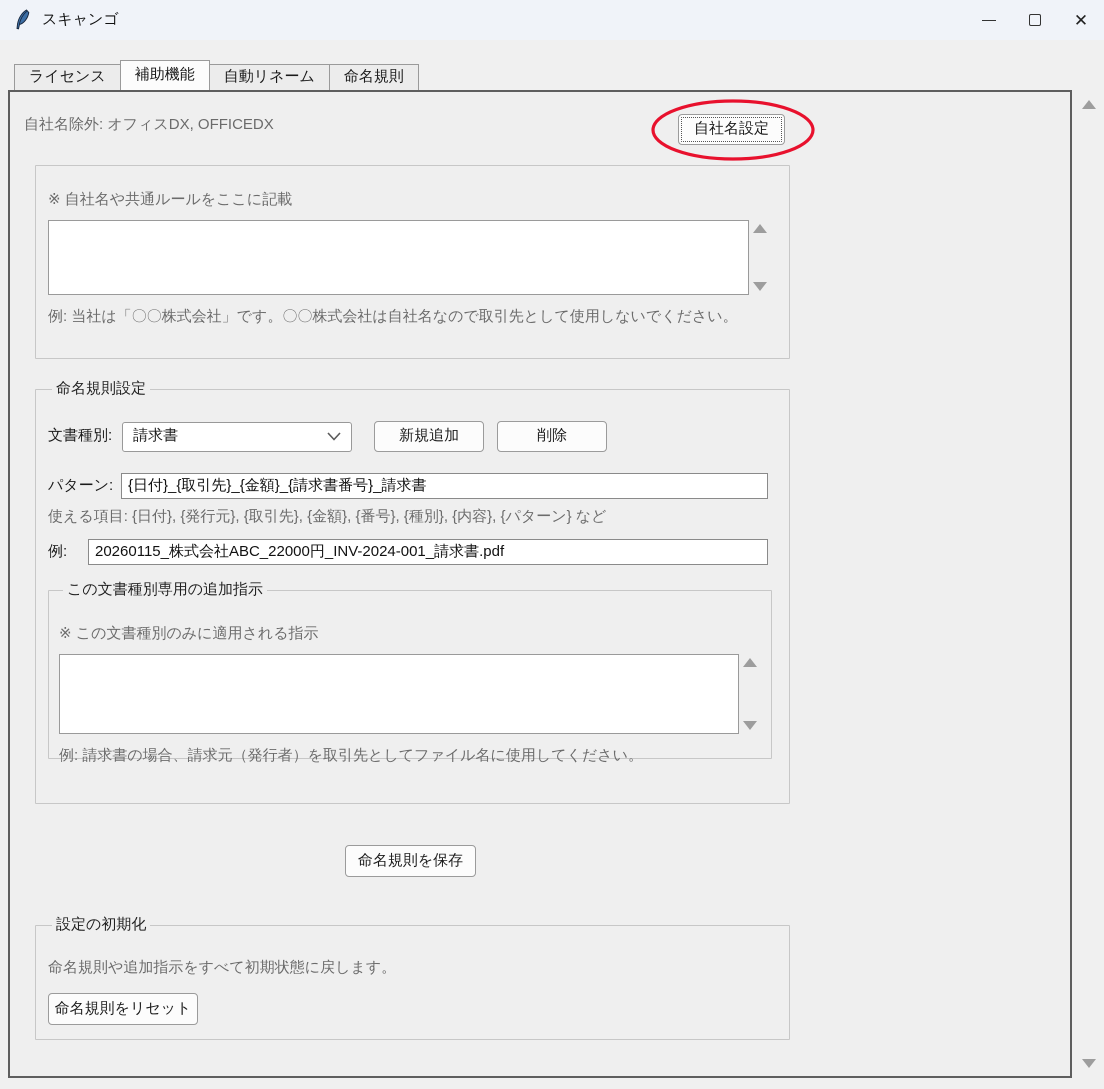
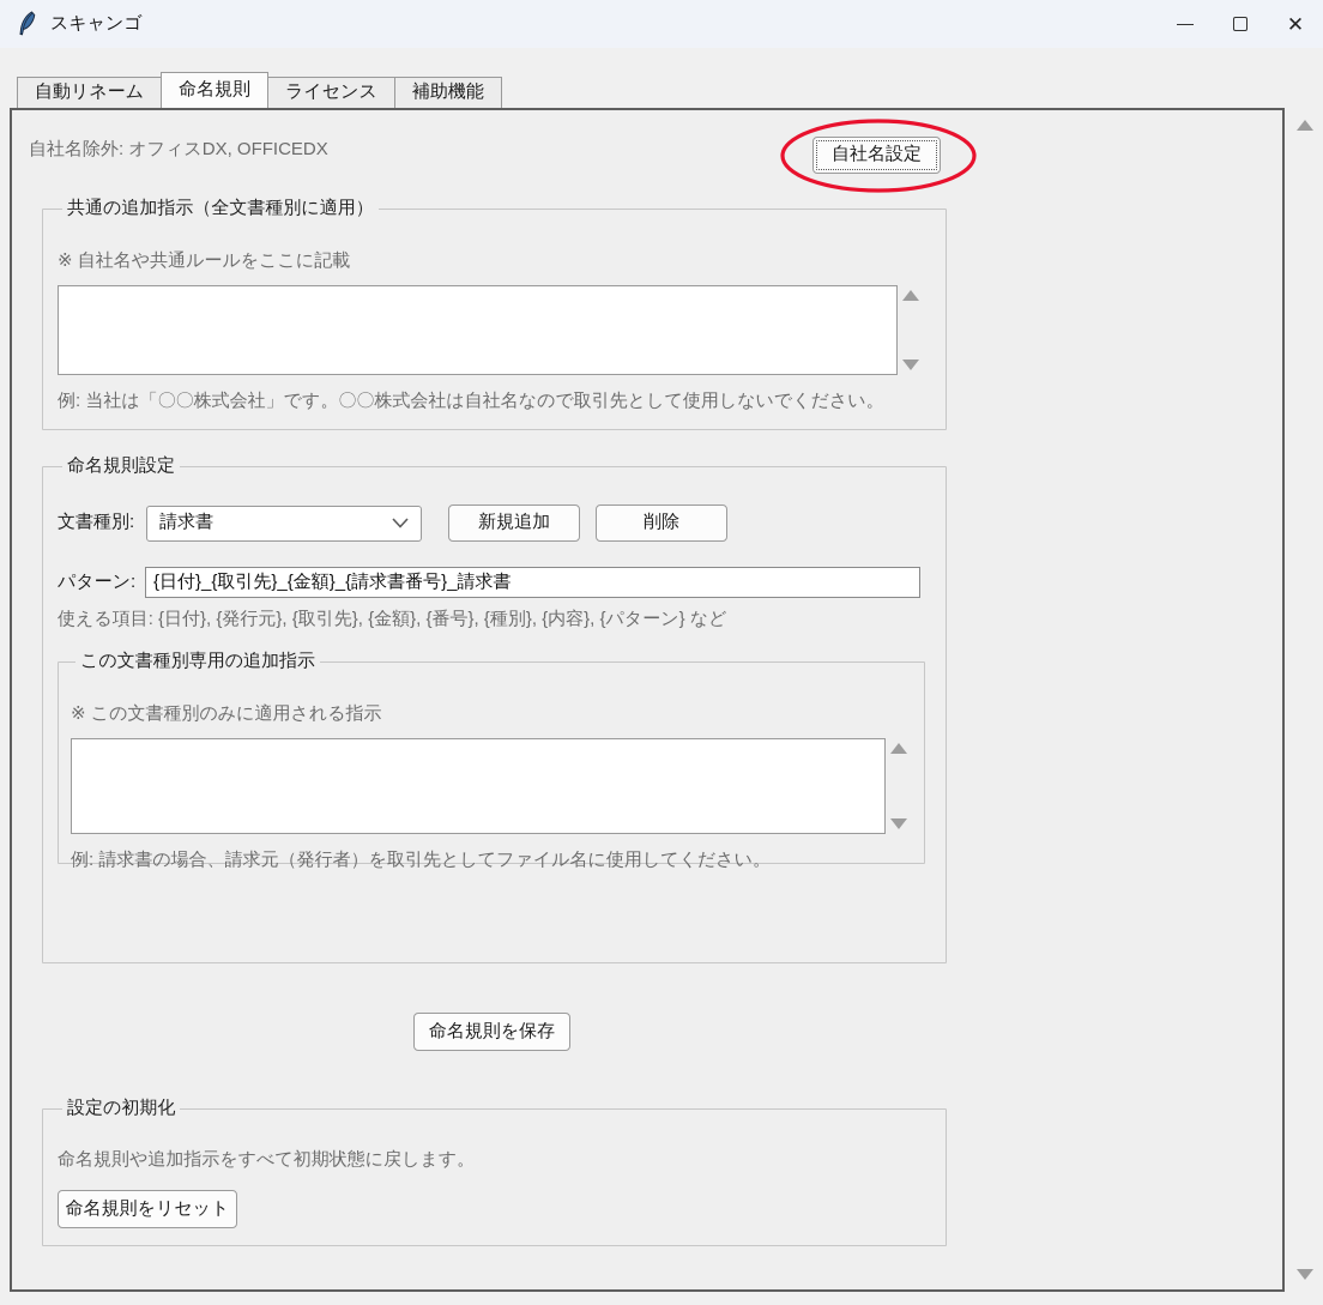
  スキャンゴ
  ✕
- ライセンス
+ 自動リネーム
- 補助機能
+ 命名規則
- 自動リネーム
+ ライセンス
- 命名規則
+ 補助機能
  自社名除外: オフィスDX, OFFICEDX
  自社名設定
+ 共通の追加指示（全文書種別に適用）
  ※ 自社名や共通ルールをここに記載
  例: 当社は「〇〇株式会社」です。〇〇株式会社は自社名なので取引先として使用しないでください。
  命名規則設定
  文書種別:
  請求書
  新規追加
  削除
  パターン:
  {日付}_{取引先}_{金額}_{請求書番号}_請求書
  使える項目: {日付}, {発行元}, {取引先}, {金額}, {番号}, {種別}, {内容}, {パターン} など
- 例:
- 20260115_株式会社ABC_22000円_INV-2024-001_請求書.pdf
  この文書種別専用の追加指示
  ※ この文書種別のみに適用される指示
  例: 請求書の場合、請求元（発行者）を取引先としてファイル名に使用してください。
  命名規則を保存
  設定の初期化
  命名規則や追加指示をすべて初期状態に戻します。
  命名規則をリセット
